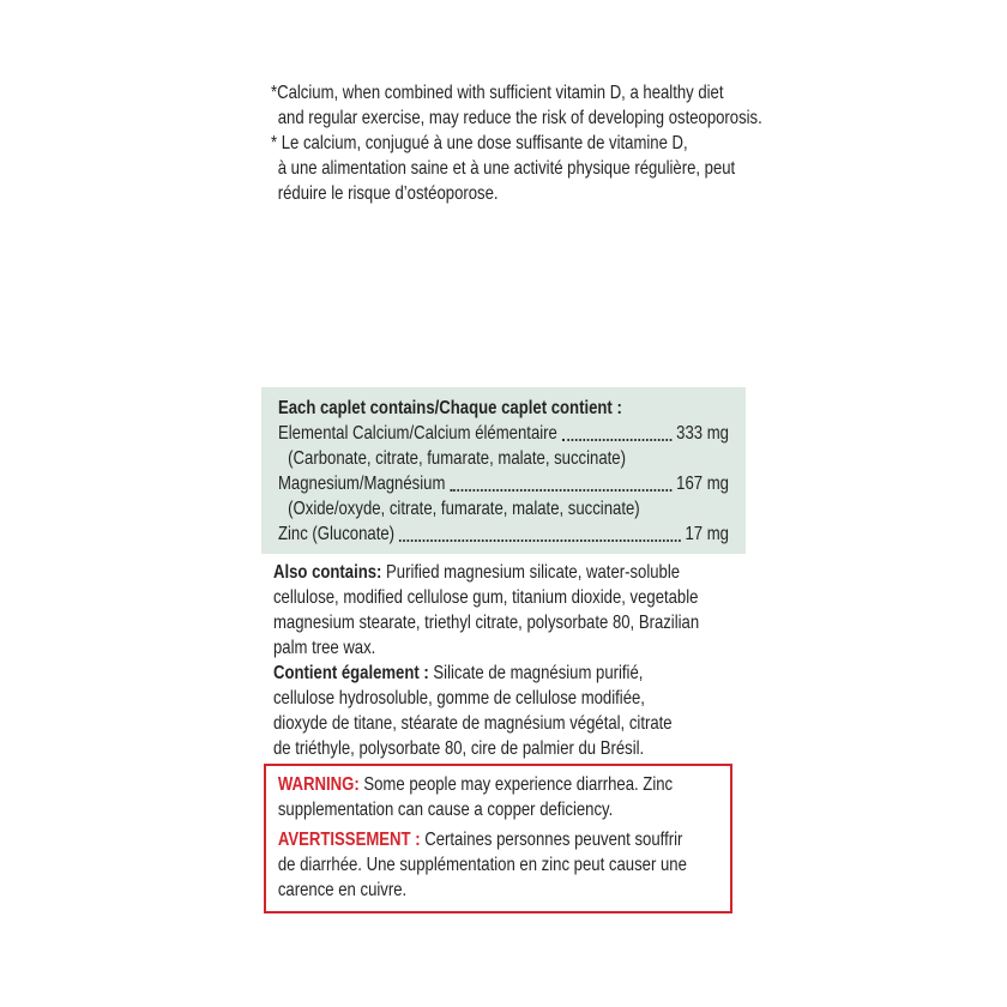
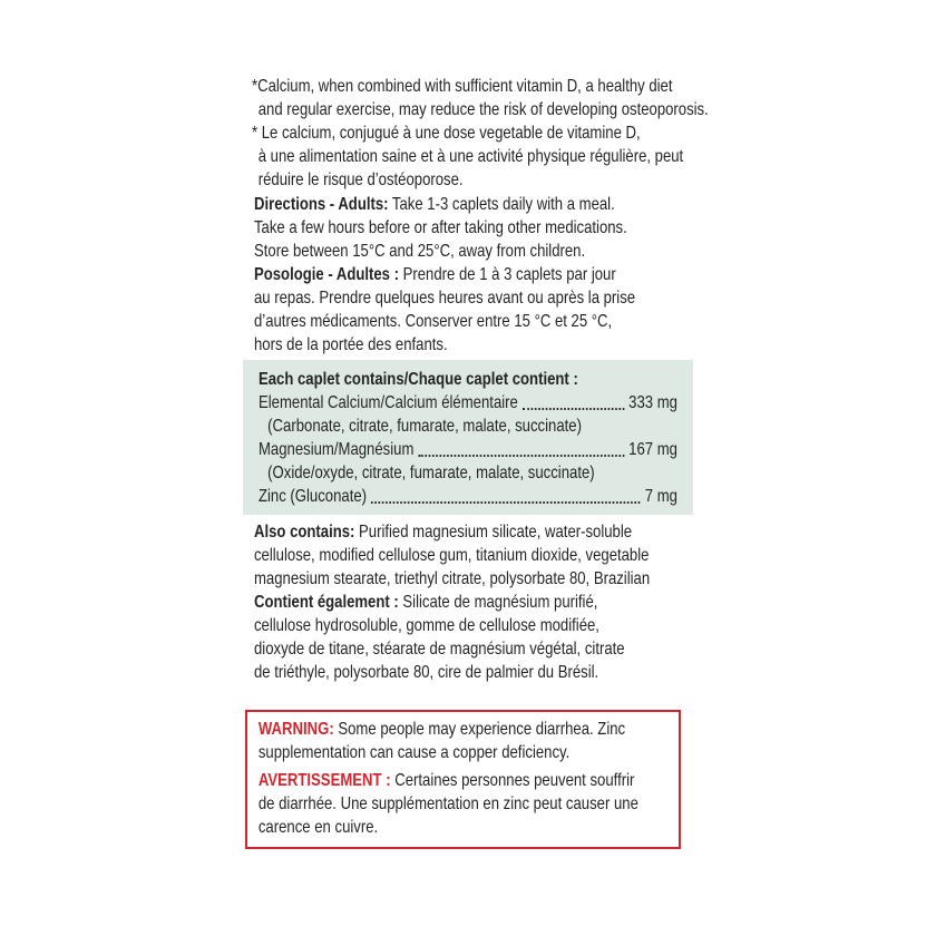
  *Calcium, when combined with sufficient vitamin D, a healthy diet
  and regular exercise, may reduce the risk of developing osteoporosis.
- * Le calcium, conjugué à une dose suffisante de vitamine D,
+ * Le calcium, conjugué à une dose vegetable de vitamine D,
  à une alimentation saine et à une activité physique régulière, peut
  réduire le risque d’ostéoporose.
+ Directions - Adults: Take 1-3 caplets daily with a meal.
+ Take a few hours before or after taking other medications.
+ Store between 15°C and 25°C, away from children.
+ Posologie - Adultes : Prendre de 1 à 3 caplets par jour
+ au repas. Prendre quelques heures avant ou après la prise
+ d’autres médicaments. Conserver entre 15 °C et 25 °C,
+ hors de la portée des enfants.
  Each caplet contains/Chaque caplet contient :
  Elemental Calcium/Calcium élémentaire
  333 mg
  (Carbonate, citrate, fumarate, malate, succinate)
  Magnesium/Magnésium
  167 mg
  (Oxide/oxyde, citrate, fumarate, malate, succinate)
  Zinc (Gluconate)
- 17 mg
+ 7 mg
  Also contains: Purified magnesium silicate, water-soluble
  cellulose, modified cellulose gum, titanium dioxide, vegetable
  magnesium stearate, triethyl citrate, polysorbate 80, Brazilian
- palm tree wax.
  Contient également : Silicate de magnésium purifié,
  cellulose hydrosoluble, gomme de cellulose modifiée,
  dioxyde de titane, stéarate de magnésium végétal, citrate
  de triéthyle, polysorbate 80, cire de palmier du Brésil.
  WARNING: Some people may experience diarrhea. Zinc
  supplementation can cause a copper deficiency.
  AVERTISSEMENT : Certaines personnes peuvent souffrir
  de diarrhée. Une supplémentation en zinc peut causer une
  carence en cuivre.
